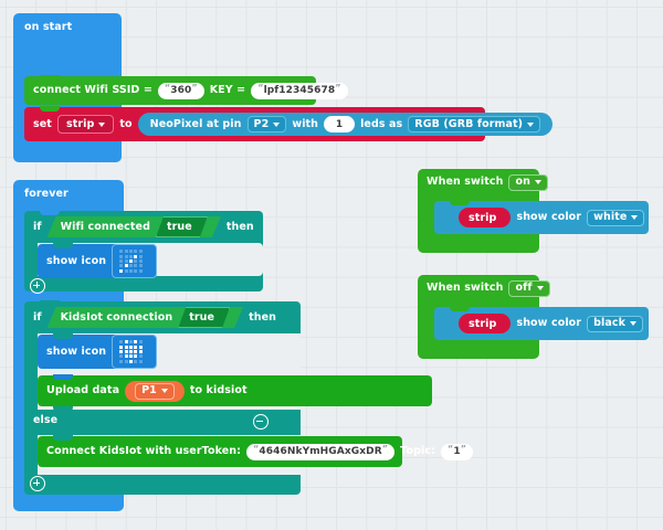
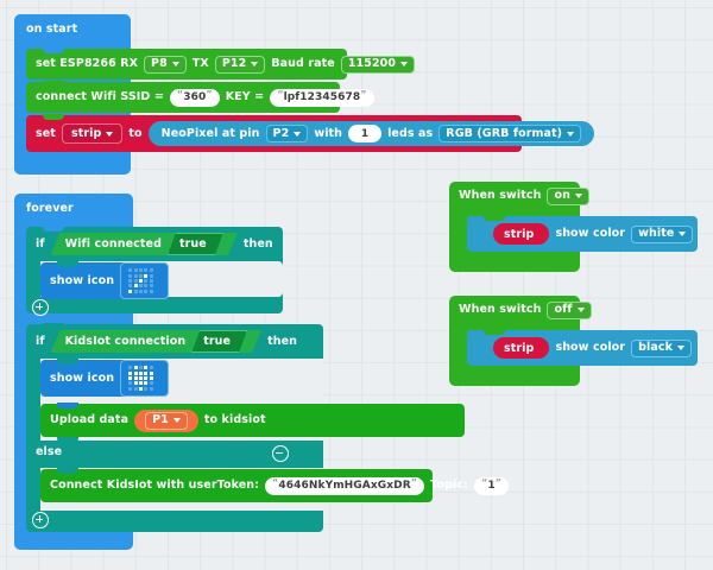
  on start
+ set ESP8266 RX
+ P8
+ TX
+ P12
+ Baud rate
+ 115200
  connect Wifi SSID =
  “
  360
  ”
  KEY =
  “
  lpf12345678
  ”
  set
  strip
  to
  NeoPixel at pin
  P2
  with
  1
  leds as
  RGB (GRB format)
  forever
  if
  Wifi connected
  true
  then
  show icon
  if
  KidsIot connection
  true
  then
  show icon
  Upload data
  P1
  to kidsiot
  else
  Connect KidsIot with userToken:
  “
  4646NkYmHGAxGxDR
  ”
  Topic:
  “
  1
  ”
  When switch
  on
  strip
  show color
  white
  When switch
  off
  strip
  show color
  black
